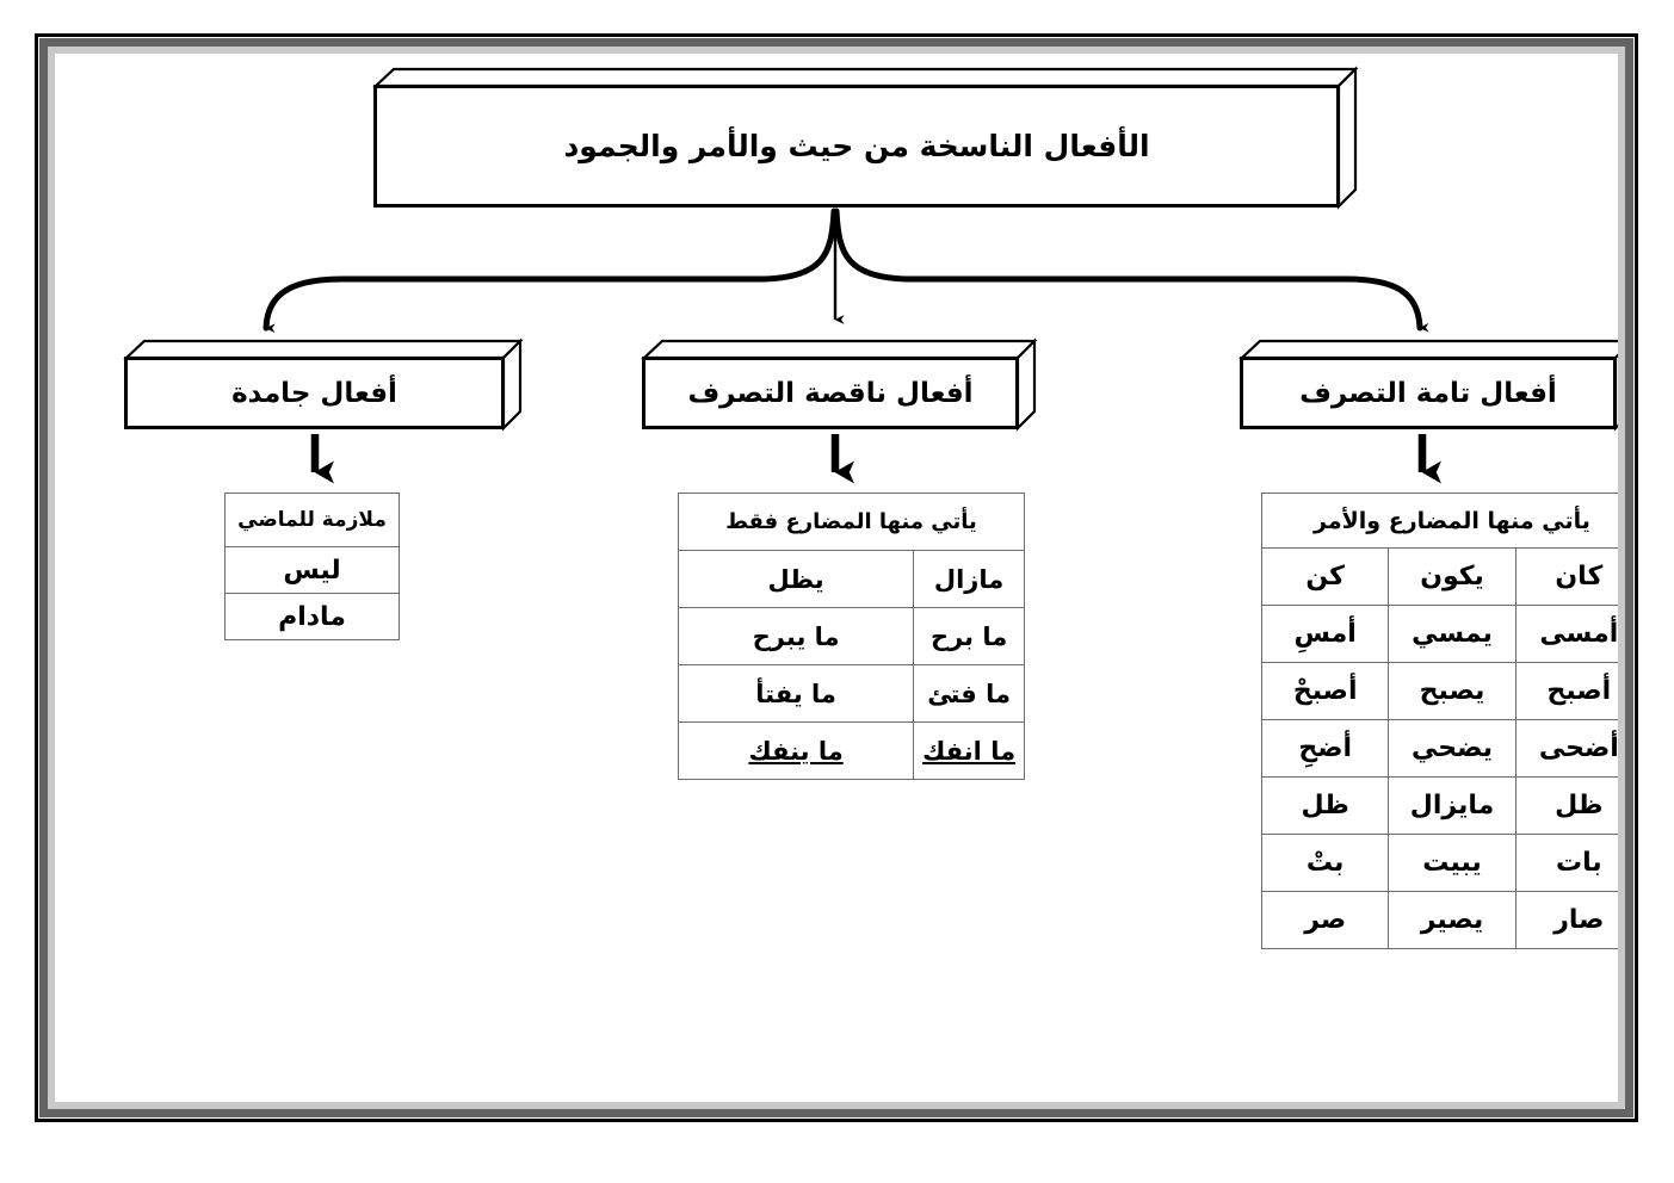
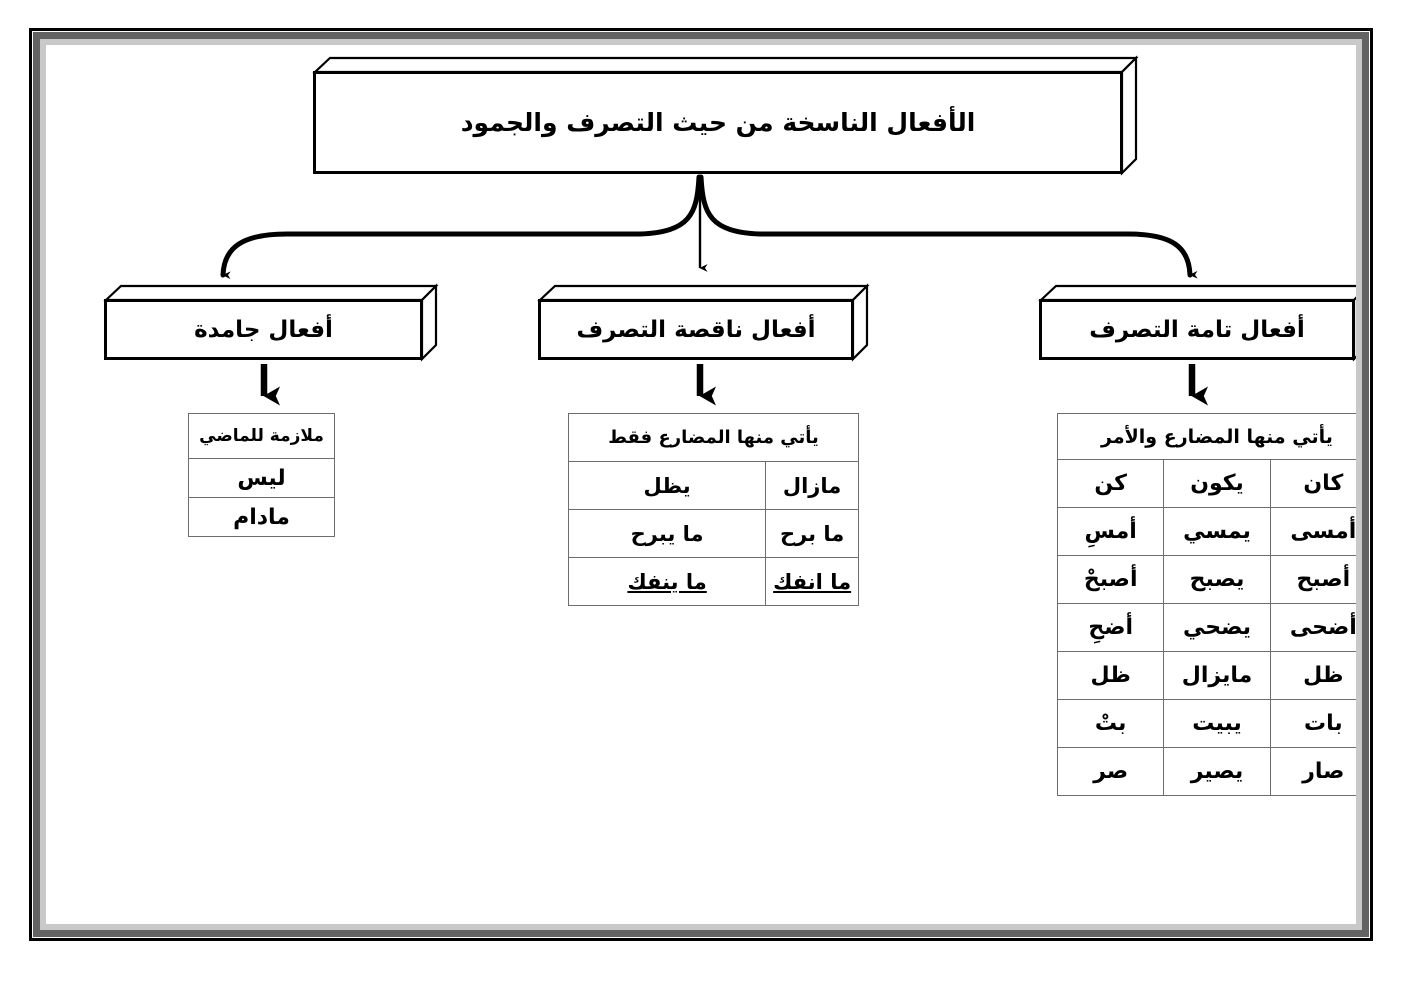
- الأفعال الناسخة من حيث والأمر والجمود
+ الأفعال الناسخة من حيث التصرف والجمود
  أفعال جامدة
  أفعال ناقصة التصرف
  أفعال تامة التصرف
  ملازمة للماضي
  ليس
  مادام
  يأتي منها المضارع فقط
  مازال	يظل
  ما برح	ما يبرح
- ما فتئ	ما يفتأ
  ما انفك	ما ينفك
  يأتي منها المضارع والأمر
  كان	يكون	كن
  أمسى	يمسي	أمسِ
  أصبح	يصبح	أصبحْ
  أضحى	يضحي	أضحِ
  ظل	مايزال	ظل
  بات	يبيت	بتْ
  صار	يصير	صر
